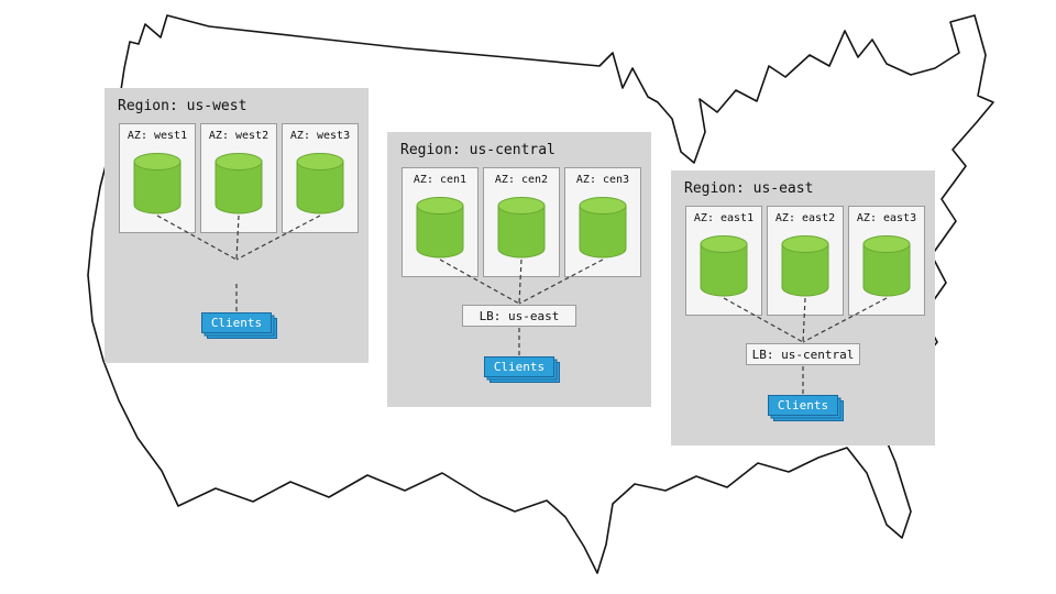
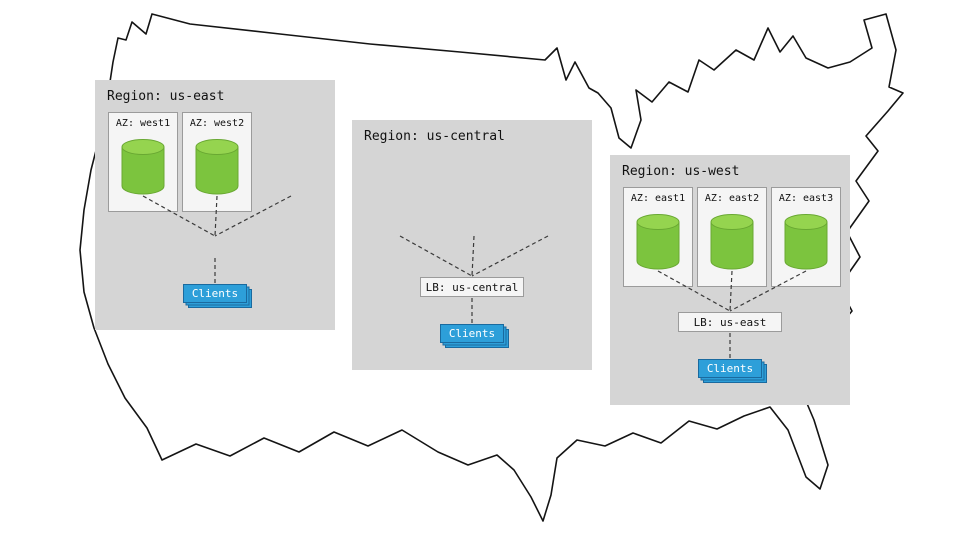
- Region: us-west
+ Region: us-east
  AZ: west1
  AZ: west2
- AZ: west3
  Clients
  Region: us-central
- AZ: cen1
- AZ: cen2
- AZ: cen3
- LB: us-east
+ LB: us-central
  Clients
- Region: us-east
+ Region: us-west
  AZ: east1
  AZ: east2
  AZ: east3
- LB: us-central
+ LB: us-east
  Clients
